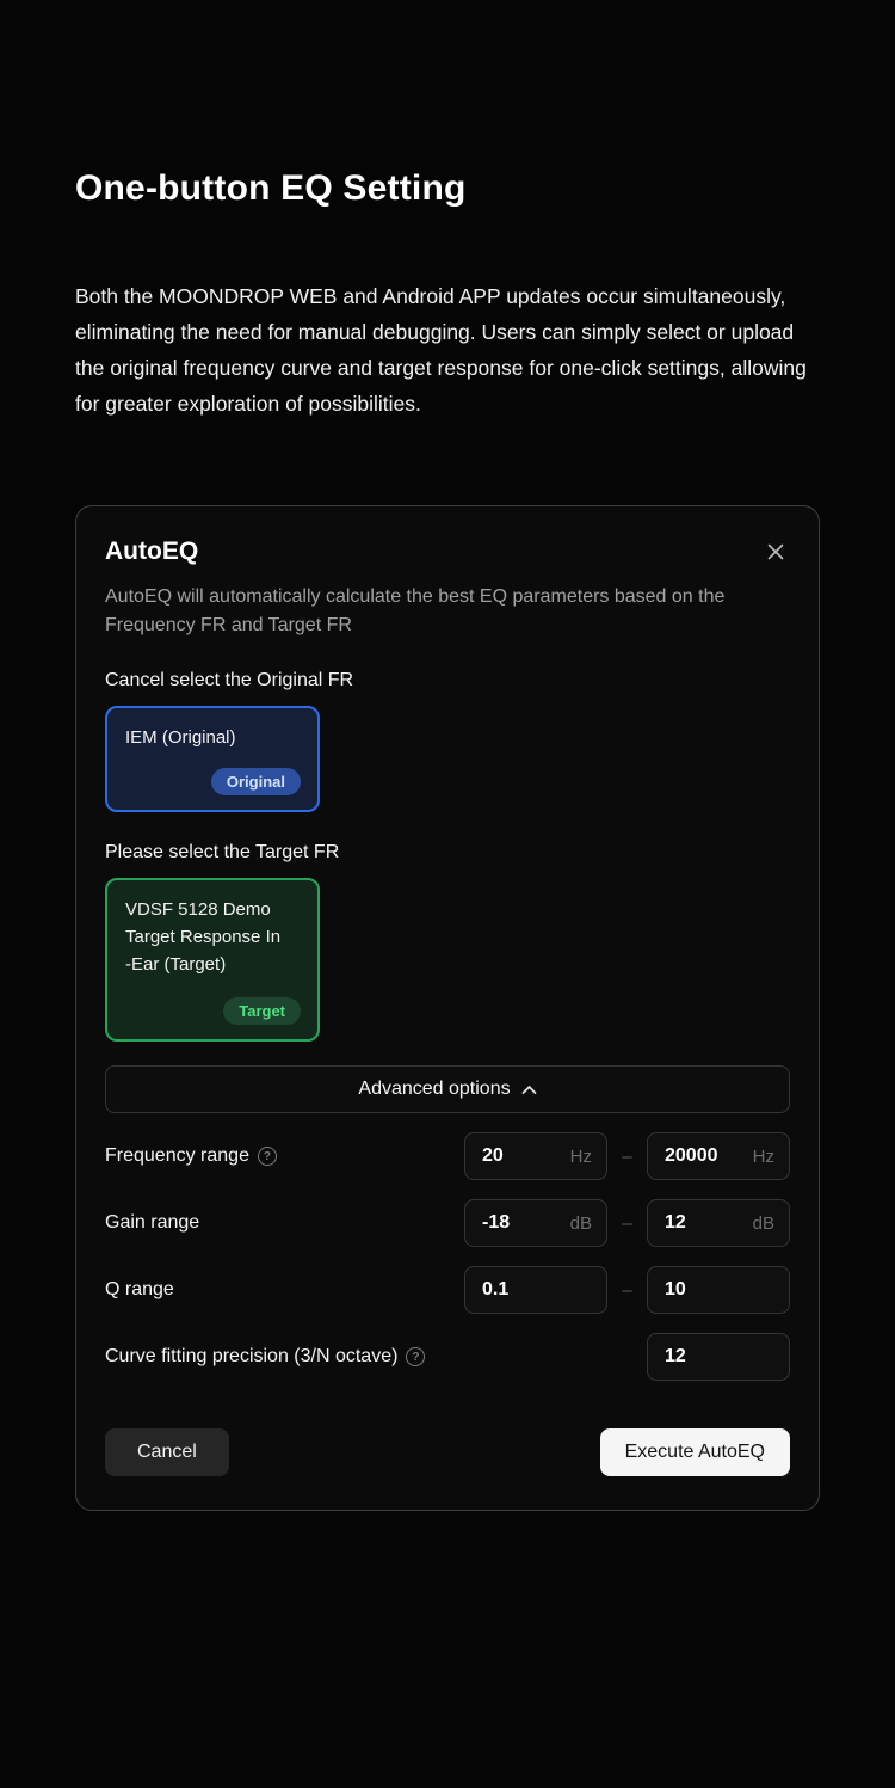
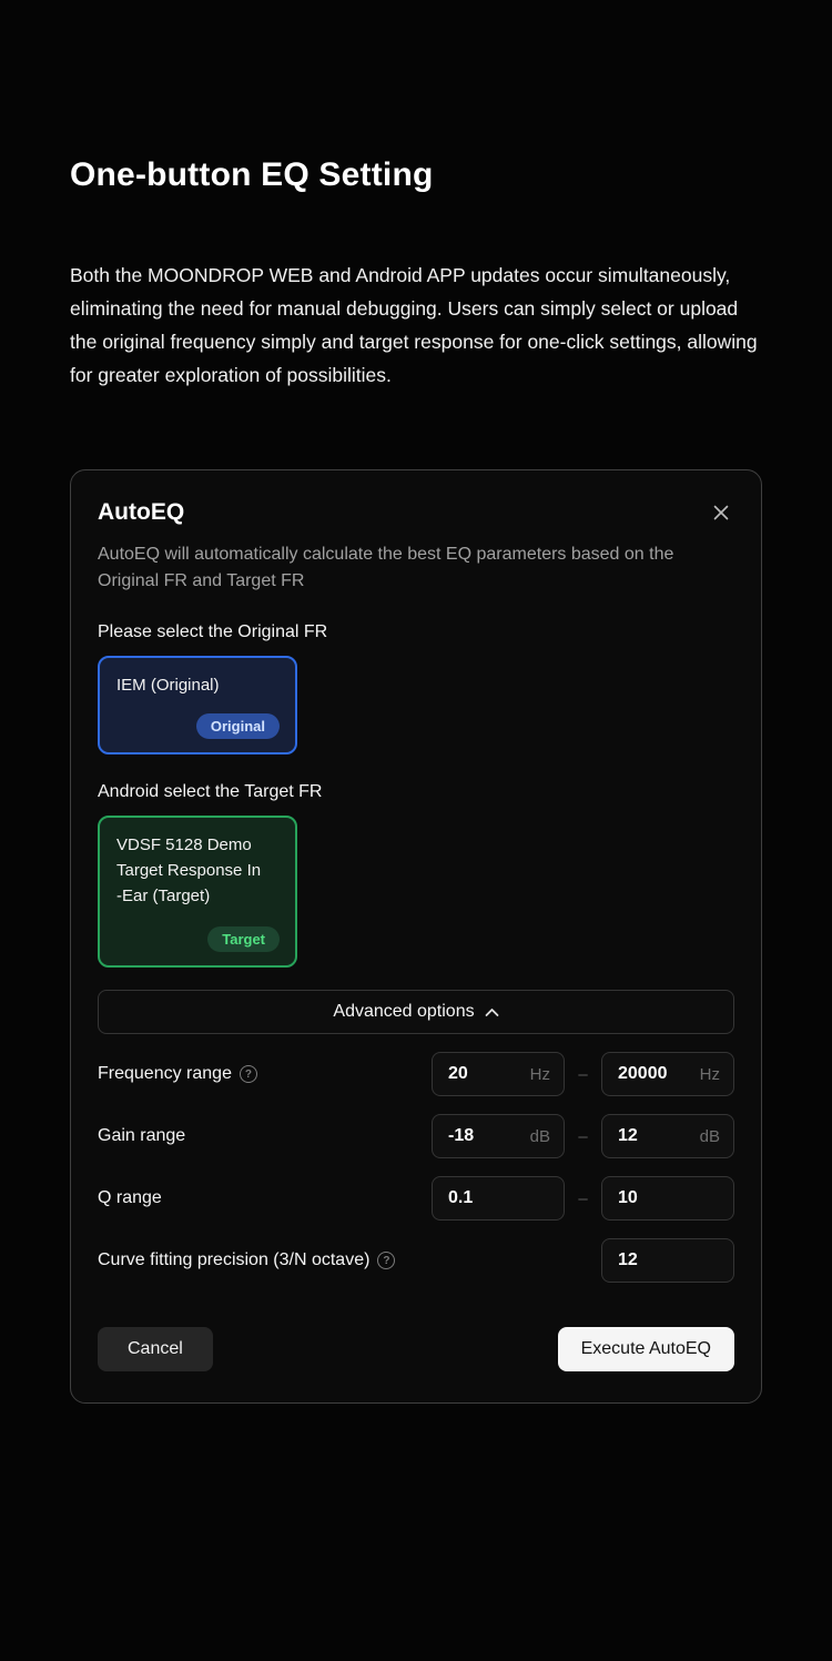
  One-button EQ Setting
- Both the MOONDROP WEB and Android APP updates occur simultaneously, eliminating the need for manual debugging. Users can simply select or upload the original frequency curve and target response for one-click settings, allowing for greater exploration of possibilities.
+ Both the MOONDROP WEB and Android APP updates occur simultaneously, eliminating the need for manual debugging. Users can simply select or upload the original frequency simply and target response for one-click settings, allowing for greater exploration of possibilities.
  AutoEQ
- AutoEQ will automatically calculate the best EQ parameters based on the Frequency FR and Target FR
+ AutoEQ will automatically calculate the best EQ parameters based on the Original FR and Target FR
- Cancel select the Original FR
+ Please select the Original FR
  IEM (Original)
  Original
- Please select the Target FR
+ Android select the Target FR
  VDSF 5128 Demo
  Target Response In
  -Ear (Target)
  Target
  Advanced options
  Frequency range
  20
  Hz
  –
  20000
  Hz
  Gain range
  -18
  dB
  –
  12
  dB
  Q range
  0.1
  –
  10
  Curve fitting precision (3/N octave)
  12
  Cancel
  Execute AutoEQ
